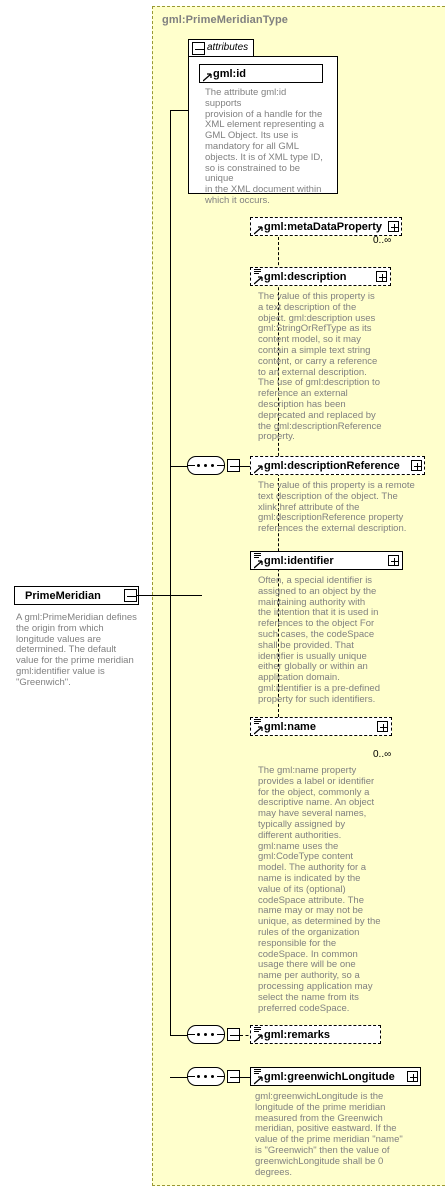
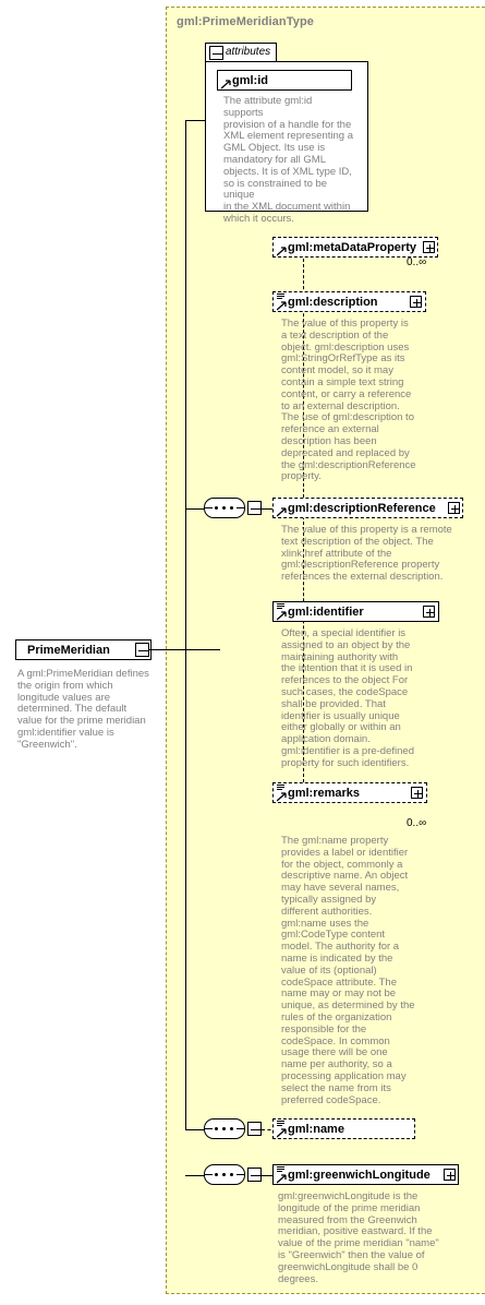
  gml:PrimeMeridianType
  PrimeMeridian
  A gml:PrimeMeridian defines
  the origin from which
  longitude values are
  determined. The default
  value for the prime meridian
  gml:identifier value is
  "Greenwich".
  attributes
  gml:id
  The attribute gml:id supports
  provision of a handle for the
  XML element representing a
  GML Object. Its use is
  mandatory for all GML
  objects. It is of XML type ID,
  so is constrained to be unique
  in the XML document within
  which it occurs.
  gml:metaDataProperty
  0..∞
  gml:description
  The value of this property is
  a text description of the
  object. gml:description uses
  gml:StringOrRefType as its
  content model, so it may
  contain a simple text string
  content, or carry a reference
  to an external description.
  The use of gml:description to
  reference an external
  description has been
  deprecated and replaced by
  the gml:descriptionReference
  property.
  gml:descriptionReference
  The value of this property is a remote
  text description of the object. The
  xlink:href attribute of the
  gml:descriptionReference property
  references the external description.
  gml:identifier
  Often, a special identifier is
  assigned to an object by the
  maintaining authority with
  the intention that it is used in
  references to the object For
  such cases, the codeSpace
  shall be provided. That
  identifier is usually unique
  either globally or within an
  application domain.
  gml:identifier is a pre-defined
  property for such identifiers.
- gml:name
+ gml:remarks
  0..∞
  The gml:name property
  provides a label or identifier
  for the object, commonly a
  descriptive name. An object
  may have several names,
  typically assigned by
  different authorities.
  gml:name uses the
  gml:CodeType content
  model. The authority for a
  name is indicated by the
  value of its (optional)
  codeSpace attribute. The
  name may or may not be
  unique, as determined by the
  rules of the organization
  responsible for the
  codeSpace. In common
  usage there will be one
  name per authority, so a
  processing application may
  select the name from its
  preferred codeSpace.
- gml:remarks
+ gml:name
  gml:greenwichLongitude
  gml:greenwichLongitude is the
  longitude of the prime meridian
  measured from the Greenwich
  meridian, positive eastward. If the
  value of the prime meridian "name"
  is "Greenwich" then the value of
  greenwichLongitude shall be 0
  degrees.
